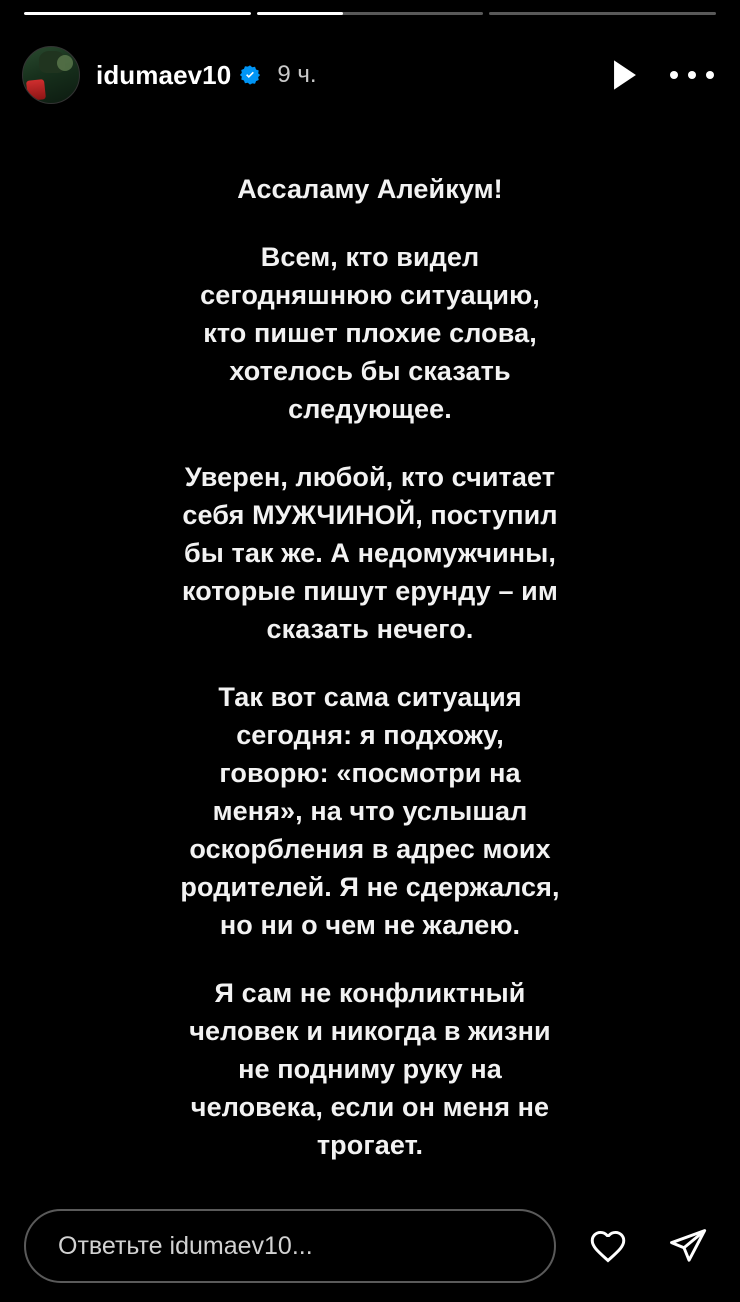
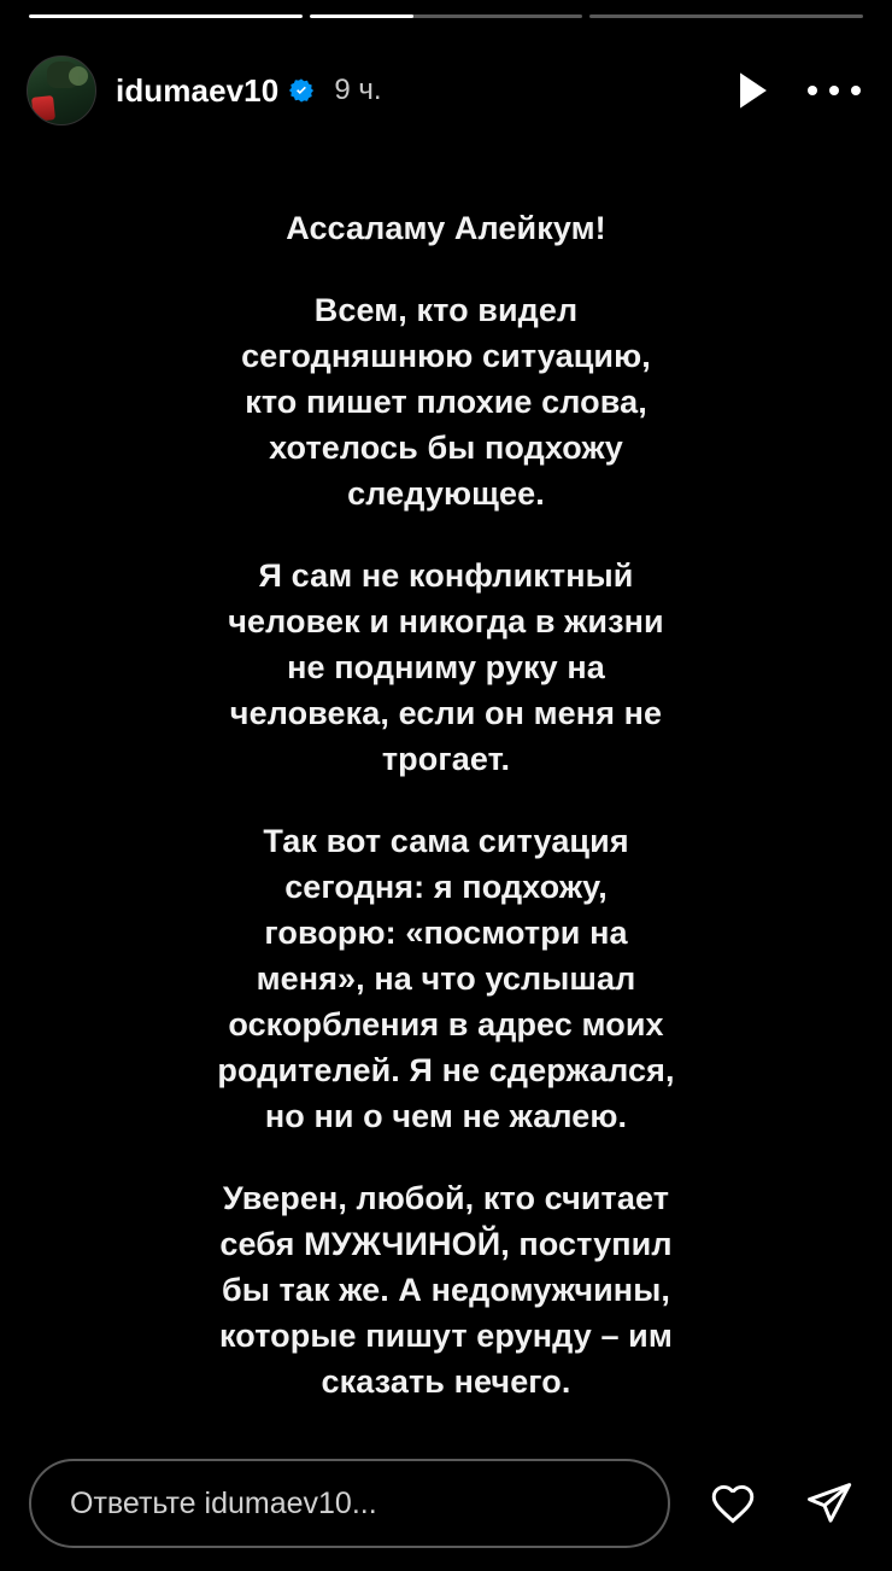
  idumaev10
  9 ч.
  Ассаламу Алейкум!
- Всем, кто видел сегодняшнюю ситуацию, кто пишет плохие слова, хотелось бы сказать следующее.
+ Всем, кто видел сегодняшнюю ситуацию, кто пишет плохие слова, хотелось бы подхожу следующее.
- Уверен, любой, кто считает себя МУЖЧИНОЙ, поступил бы так же. А недомужчины, которые пишут ерунду – им сказать нечего.
+ Я сам не конфликтный человек и никогда в жизни не подниму руку на человека, если он меня не трогает.
  Так вот сама ситуация сегодня: я подхожу, говорю: «посмотри на меня», на что услышал оскорбления в адрес моих родителей. Я не сдержался, но ни о чем не жалею.
- Я сам не конфликтный человек и никогда в жизни не подниму руку на человека, если он меня не трогает.
+ Уверен, любой, кто считает себя МУЖЧИНОЙ, поступил бы так же. А недомужчины, которые пишут ерунду – им сказать нечего.
  Ответьте idumaev10...
